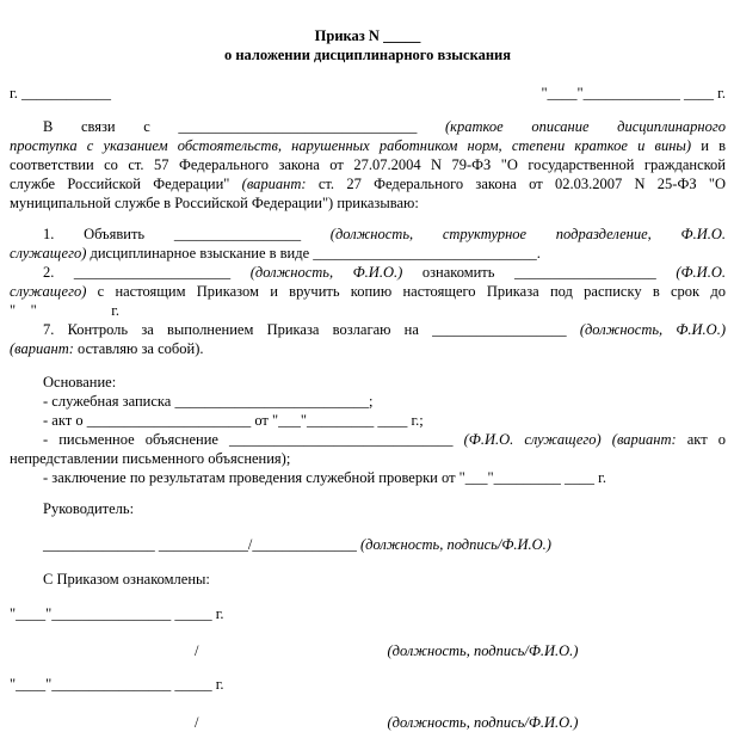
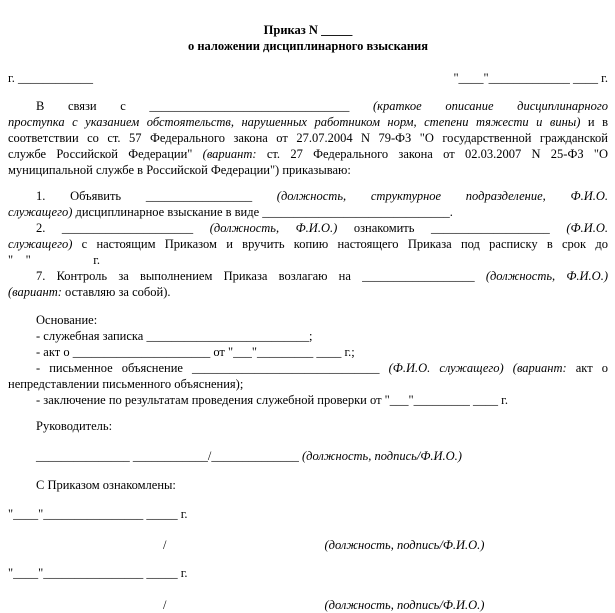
  Приказ N _____
  о наложении дисциплинарного взыскания
  г. ____________
  "____"_____________ ____ г.
  В связи с ________________________________ (краткое описание дисциплинарного
- проступка с указанием обстоятельств, нарушенных работником норм, степени краткое и вины) и в
+ проступка с указанием обстоятельств, нарушенных работником норм, степени тяжести и вины) и в
  соответствии со ст. 57 Федерального закона от 27.07.2004 N 79-ФЗ "О государственной гражданской
  службе Российской Федерации" (вариант: ст. 27 Федерального закона от 02.03.2007 N 25-ФЗ "О
  муниципальной службе в Российской Федерации") приказываю:
  1. Объявить _________________ (должность, структурное подразделение, Ф.И.О.
  служащего) дисциплинарное взыскание в виде ______________________________.
  2. _____________________ (должность, Ф.И.О.) ознакомить ___________________ (Ф.И.О.
  служащего) с настоящим Приказом и вручить копию настоящего Приказа под расписку в срок до
  " " г.
  7. Контроль за выполнением Приказа возлагаю на __________________ (должность, Ф.И.О.)
  (вариант: оставляю за собой).
  Основание:
  - служебная записка __________________________;
  - акт о ______________________ от "___"_________ ____ г.;
  - письменное объяснение ______________________________ (Ф.И.О. служащего) (вариант: акт о
  непредставлении письменного объяснения);
  - заключение по результатам проведения служебной проверки от "___"_________ ____ г.
  Руководитель:
  _______________ ____________/______________ (должность, подпись/Ф.И.О.)
  С Приказом ознакомлены:
  "____"________________ _____ г.
  / (должность, подпись/Ф.И.О.)
  "____"________________ _____ г.
  / (должность, подпись/Ф.И.О.)
